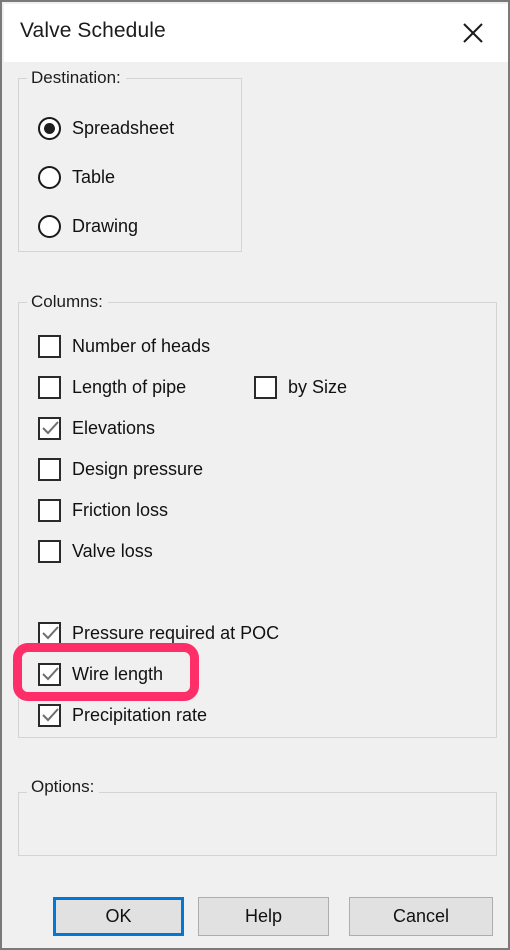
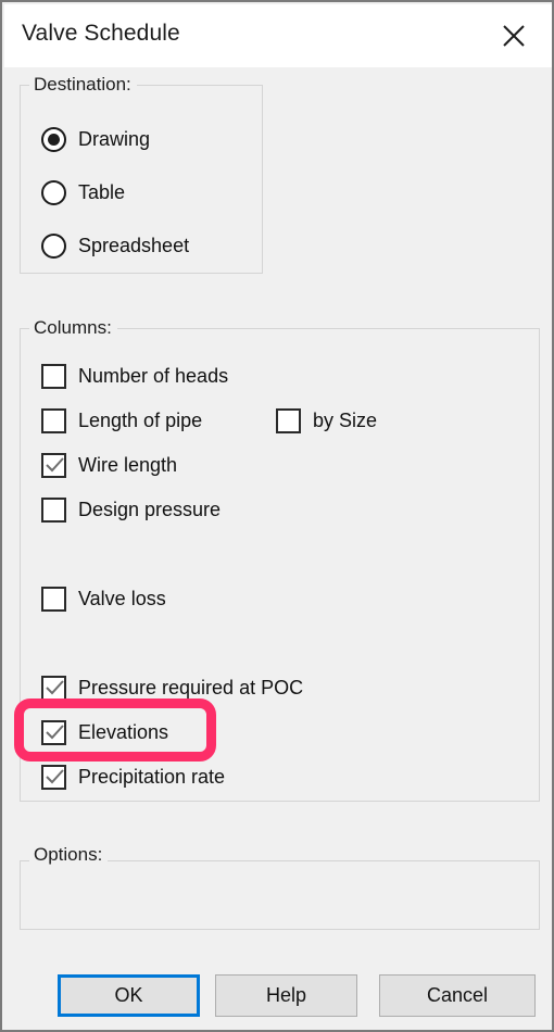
  Valve Schedule
  Destination:
- Spreadsheet
+ Drawing
  Table
- Drawing
+ Spreadsheet
  Columns:
  Number of heads
  Length of pipe
  by Size
- Elevations
+ Wire length
  Design pressure
- Friction loss
  Valve loss
  Pressure required at POC
- Wire length
+ Elevations
  Precipitation rate
  Options:
  OK
  Help
  Cancel
